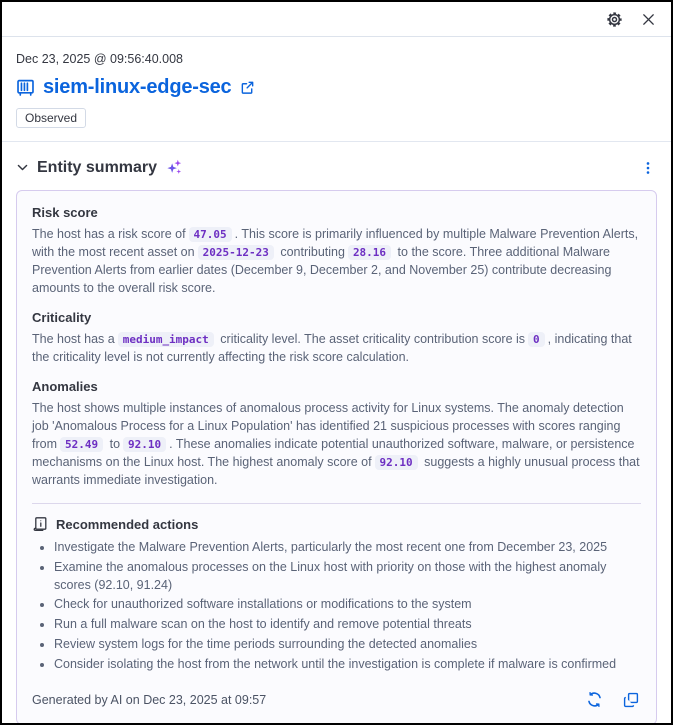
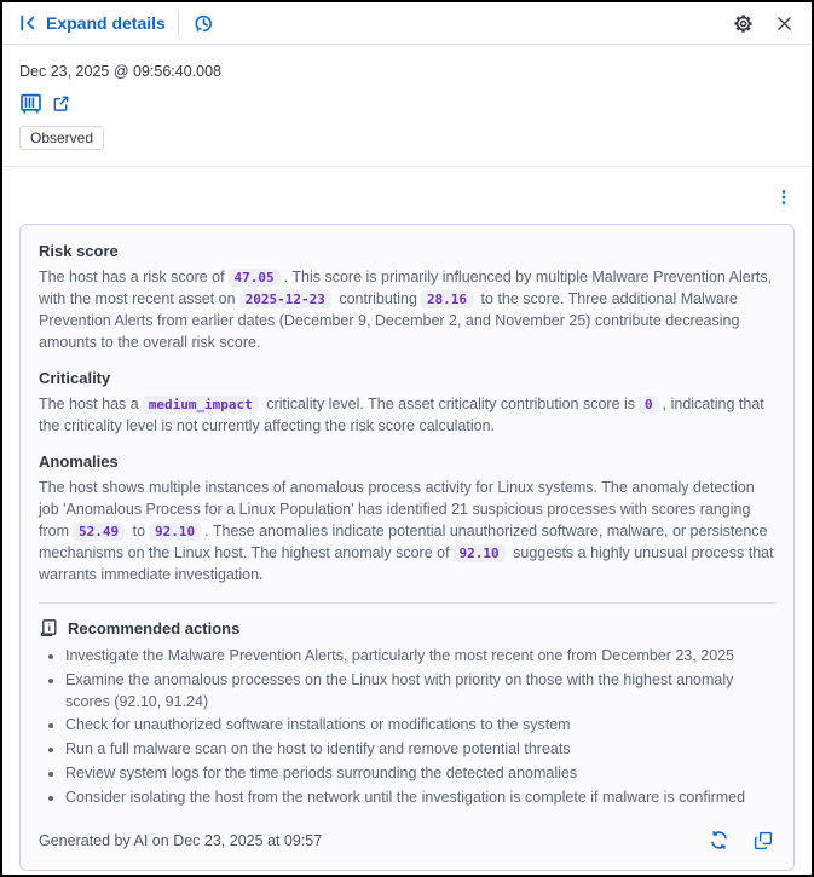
+ Expand details
  Dec 23, 2025 @ 09:56:40.008
- siem-linux-edge-sec
  Observed
- Entity summary
  Risk score
  The host has a risk score of 47.05 . This score is primarily influenced by multiple Malware Prevention Alerts, with the most recent asset on 2025-12-23 contributing 28.16 to the score. Three additional Malware Prevention Alerts from earlier dates (December 9, December 2, and November 25) contribute decreasing amounts to the overall risk score.
  Criticality
  The host has a medium_impact criticality level. The asset criticality contribution score is 0 , indicating that the criticality level is not currently affecting the risk score calculation.
  Anomalies
  The host shows multiple instances of anomalous process activity for Linux systems. The anomaly detection job 'Anomalous Process for a Linux Population' has identified 21 suspicious processes with scores ranging from 52.49 to 92.10 . These anomalies indicate potential unauthorized software, malware, or persistence mechanisms on the Linux host. The highest anomaly score of 92.10 suggests a highly unusual process that warrants immediate investigation.
  Recommended actions
  Investigate the Malware Prevention Alerts, particularly the most recent one from December 23, 2025
  Examine the anomalous processes on the Linux host with priority on those with the highest anomaly scores (92.10, 91.24)
  Check for unauthorized software installations or modifications to the system
  Run a full malware scan on the host to identify and remove potential threats
  Review system logs for the time periods surrounding the detected anomalies
  Consider isolating the host from the network until the investigation is complete if malware is confirmed
  Generated by AI on Dec 23, 2025 at 09:57
